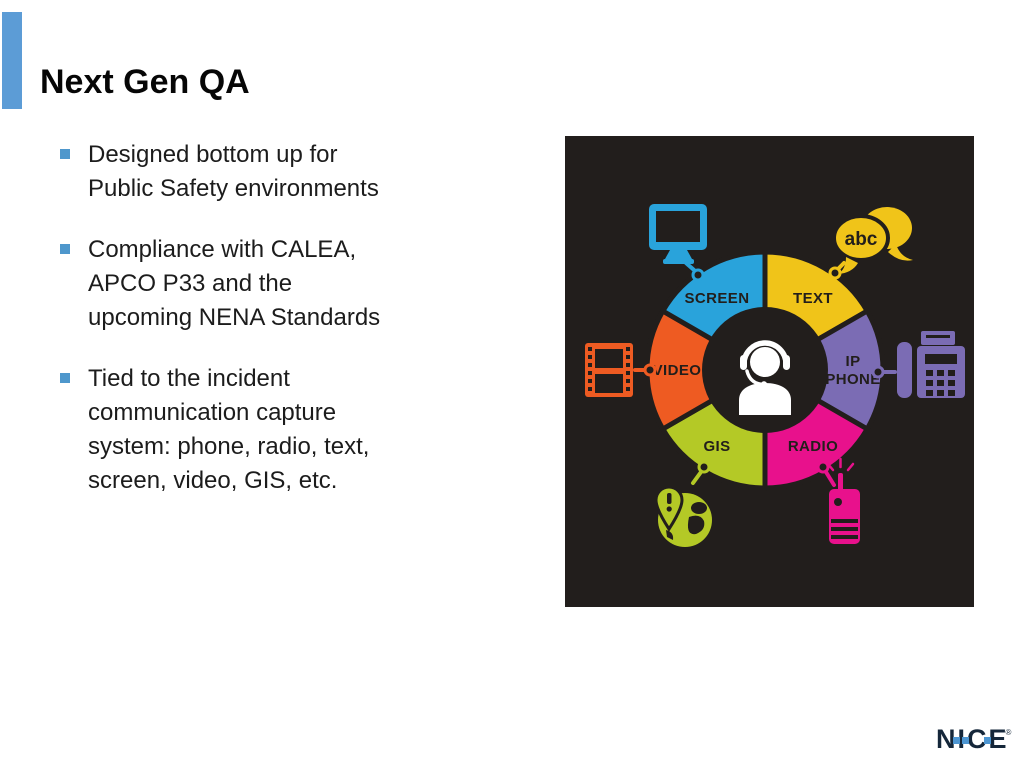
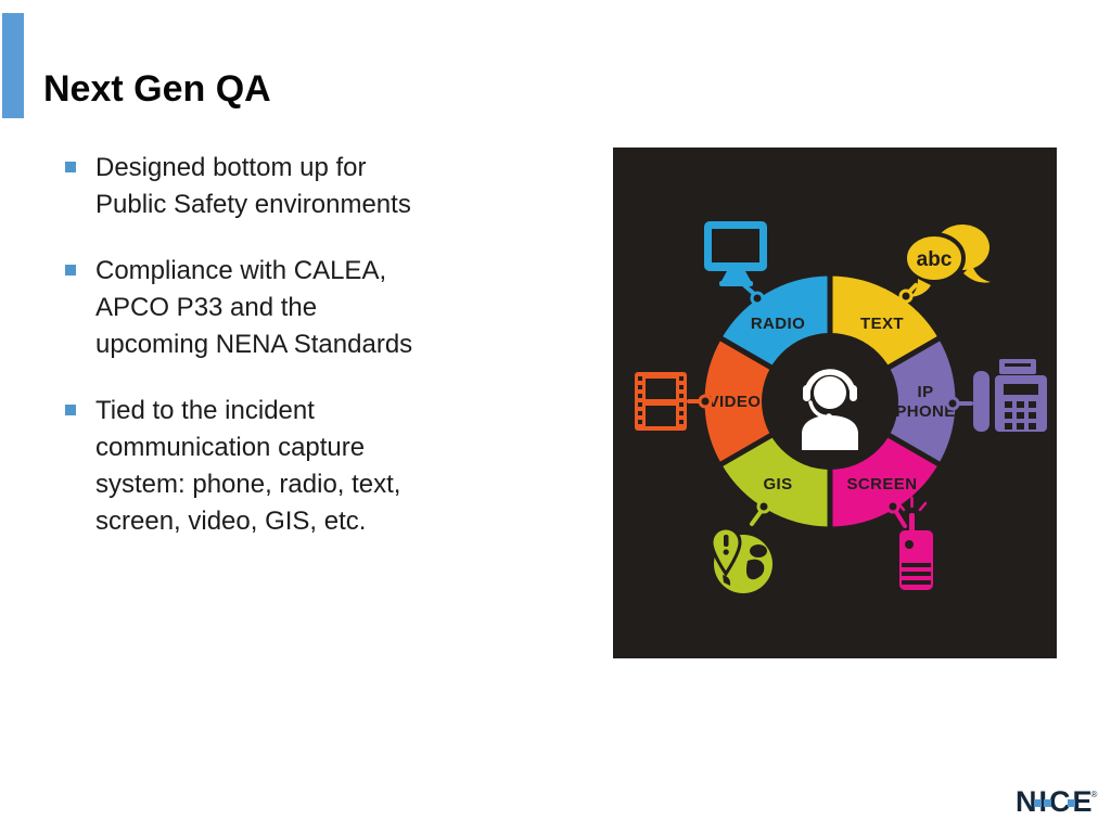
  Next Gen QA
  Designed bottom up for
  Public Safety environments
  Compliance with CALEA,
  APCO P33 and the
  upcoming NENA Standards
  Tied to the incident
  communication capture
  system: phone, radio, text,
  screen, video, GIS, etc.
- SCREEN
+ RADIO
  TEXT
  IP
  PHONE
- RADIO
+ SCREEN
  GIS
  VIDEO
  abc
  N
  I
  C
  E
  ®
